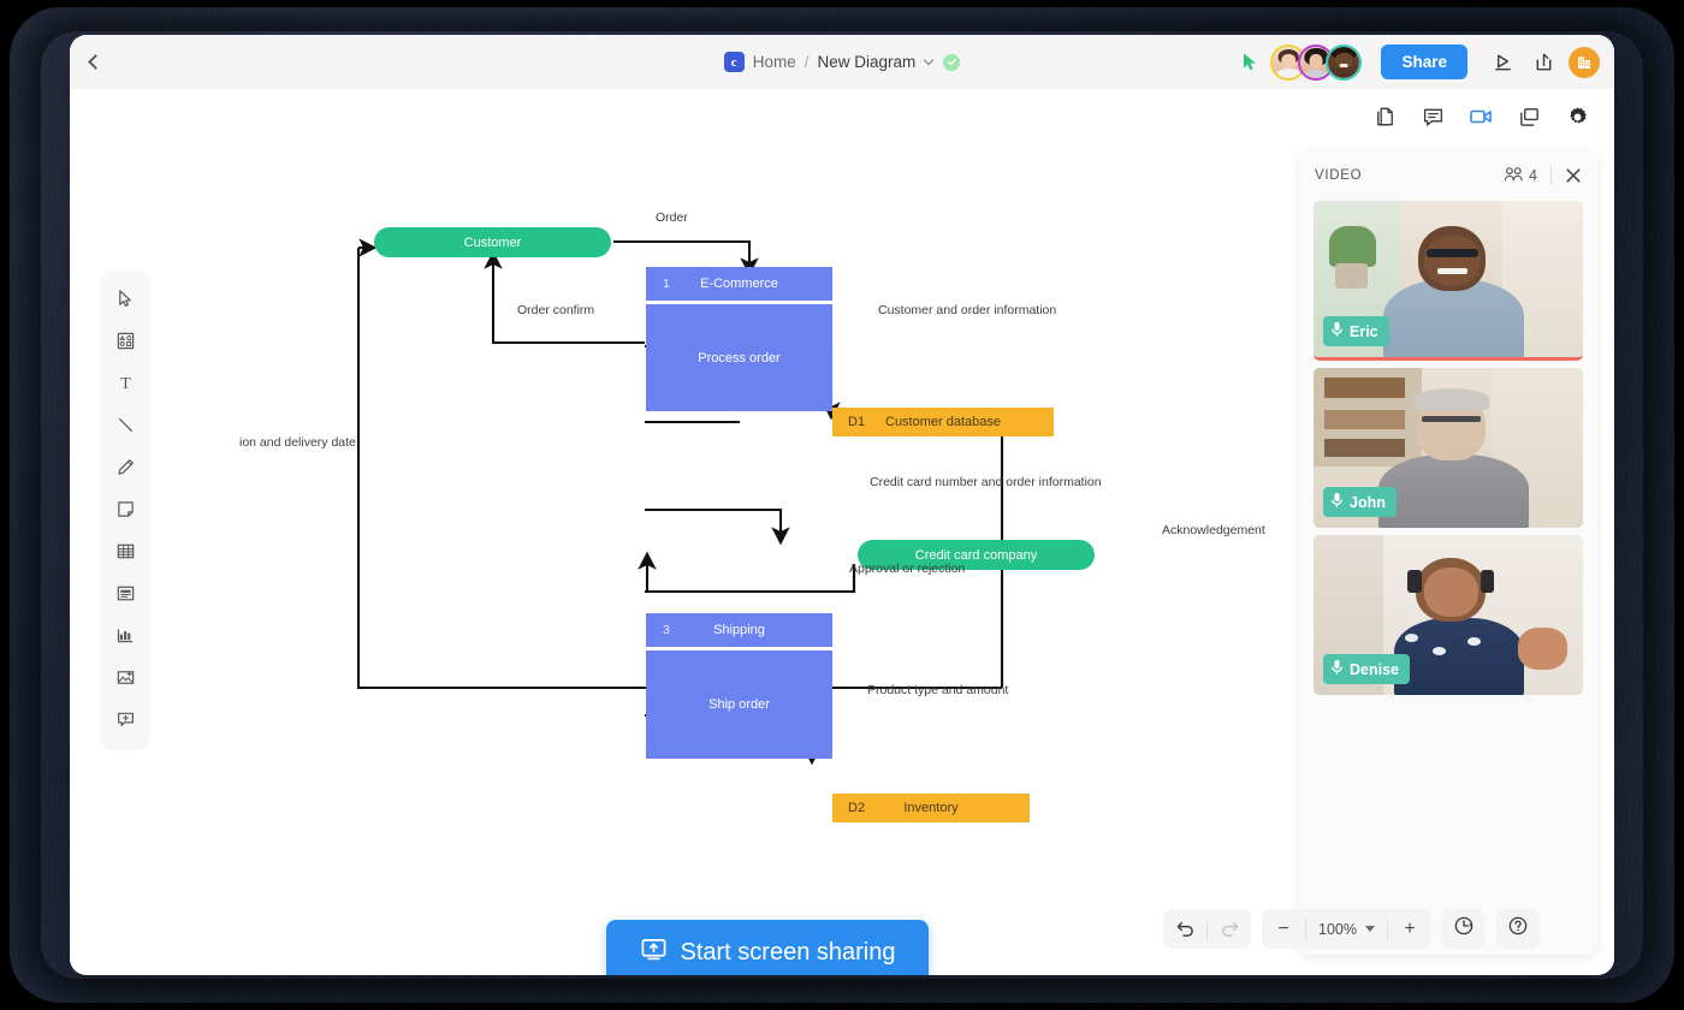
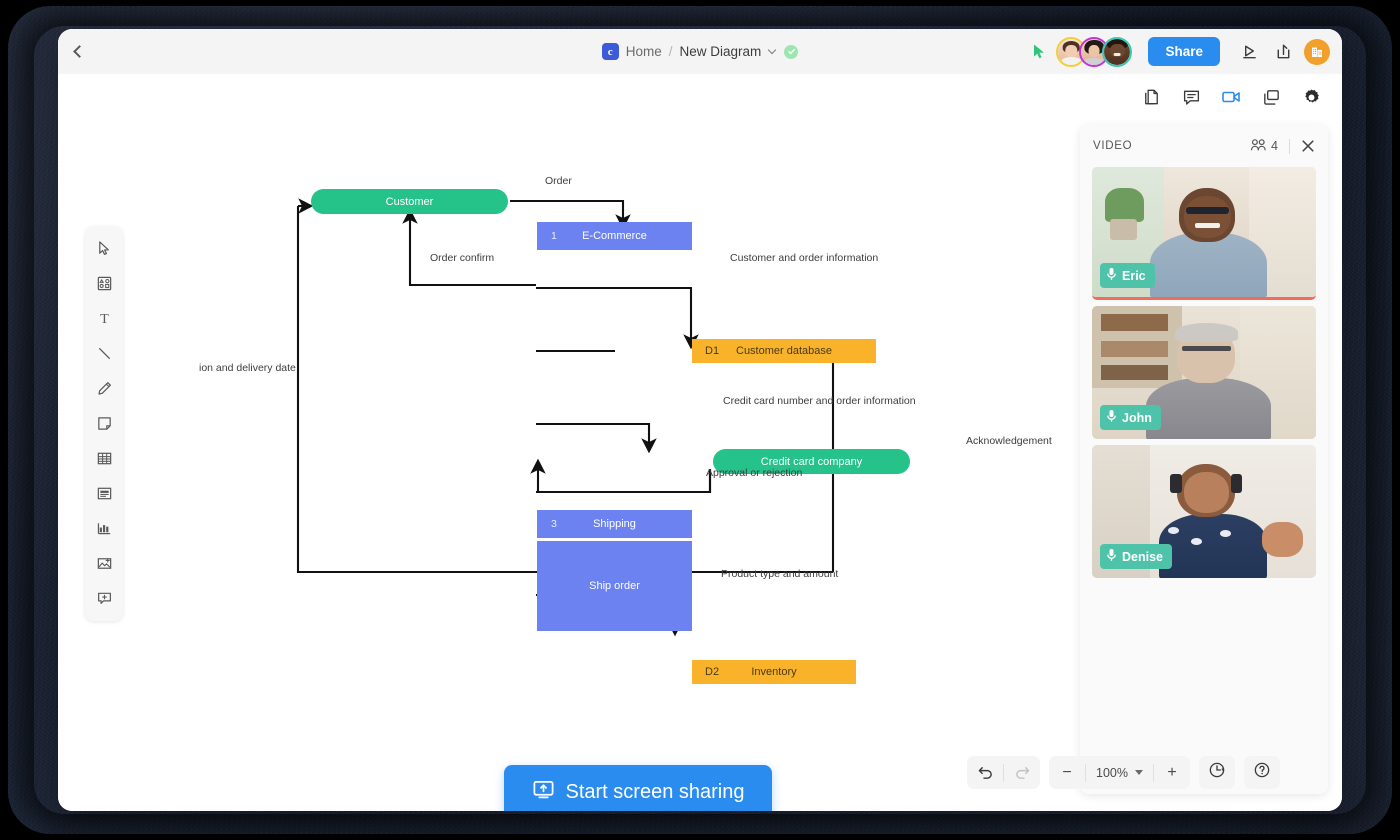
  c
  Home
  /
  New Diagram
  Share
  T
  Customer
  1
  E-Commerce
- Process order
  D1
  Customer database
  Credit card company
  3
  Shipping
  Ship order
  D2
  Inventory
  Order
  Order confirm
  Customer and order information
  Credit card number and order information
  Approval or rejection
  Product type and amount
  Acknowledgement
  ion and delivery date
  Start screen sharing
  VIDEO
  4
  Eric
  John
  Denise
  −
  100%
  +
